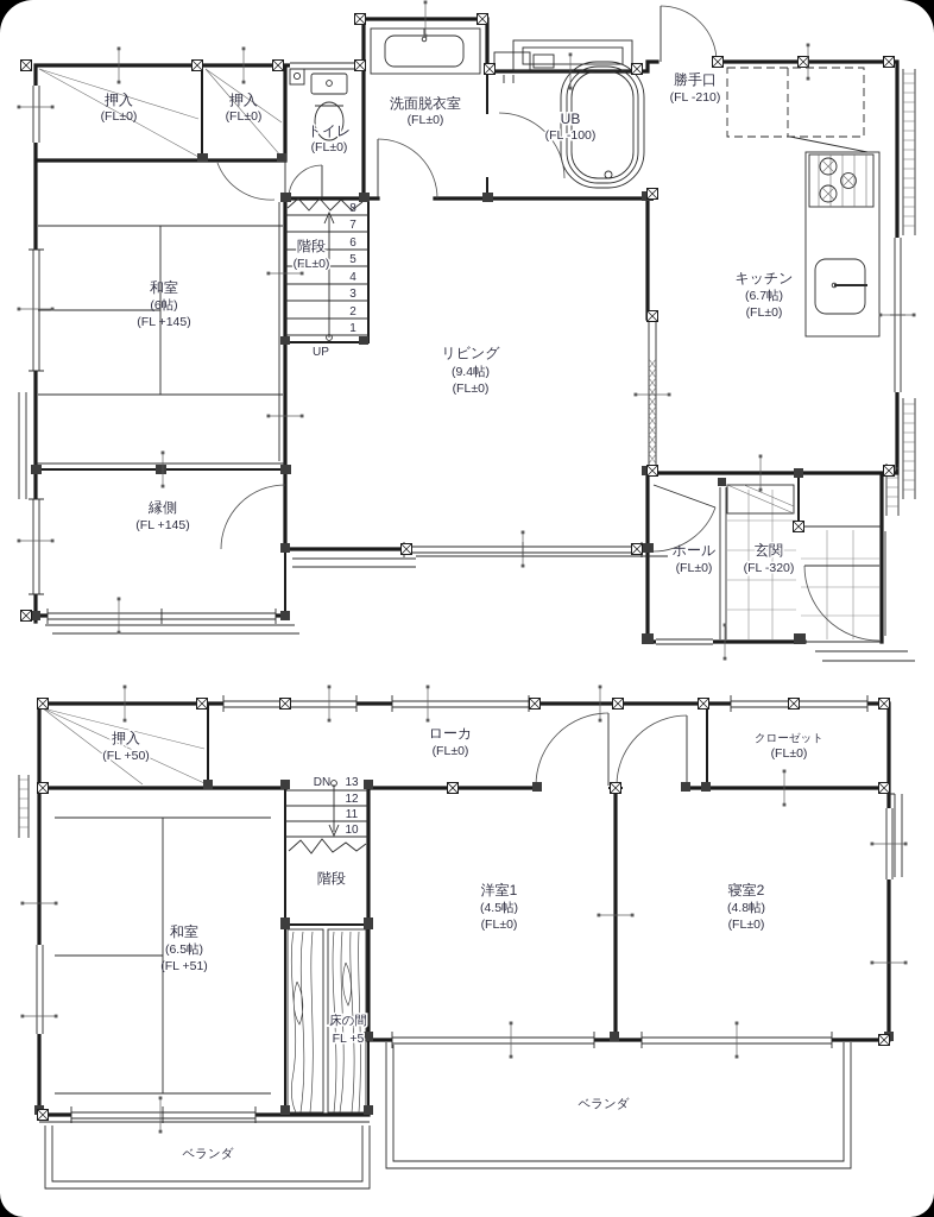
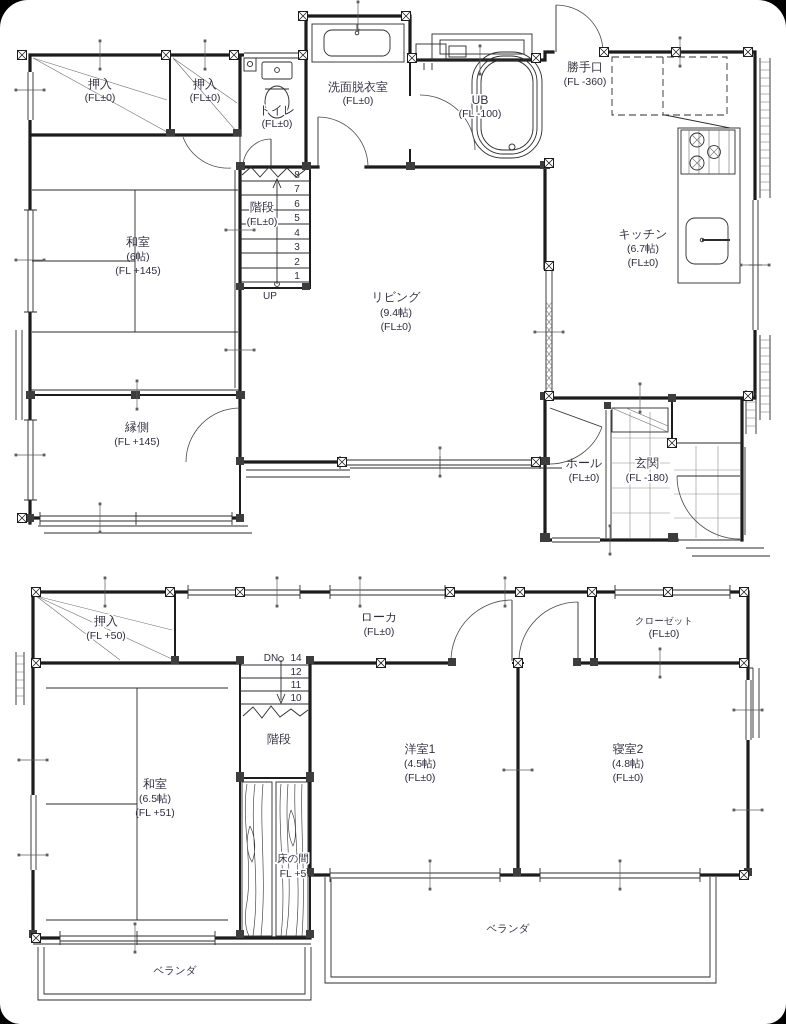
  8
  7
  6
  5
  4
  3
  2
  1
  UP
  押入
  (FL±0)
  押入
  (FL±0)
  トイレ
  (FL±0)
  洗面脱衣室
  (FL±0)
  UB
  (FL -100)
  勝手口
- (FL -210)
+ (FL -360)
  キッチン
  (6.7帖)
  (FL±0)
  和室
  (6帖)
  (FL +145)
  階段
  (FL±0)
  リビング
  (9.4帖)
  (FL±0)
  縁側
  (FL +145)
  ホール
  (FL±0)
  玄関
- (FL -320)
+ (FL -180)
  DN
- 13
+ 14
  12
  11
  10
  押入
  (FL +50)
  ローカ
  (FL±0)
  クローゼット
  (FL±0)
  階段
  和室
  (6.5帖)
  (FL +51)
  床の間
  FL +5
  洋室1
  (4.5帖)
  (FL±0)
  寝室2
  (4.8帖)
  (FL±0)
  ベランダ
  ベランダ
